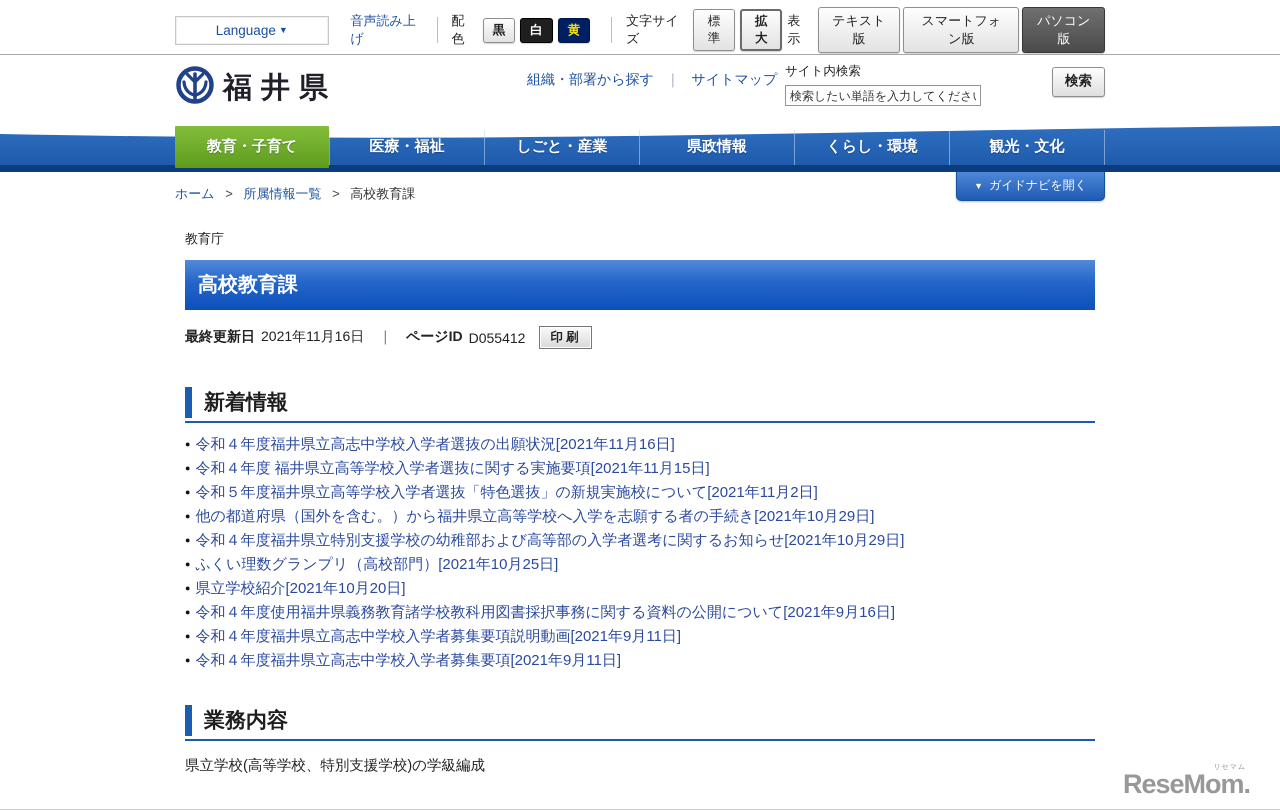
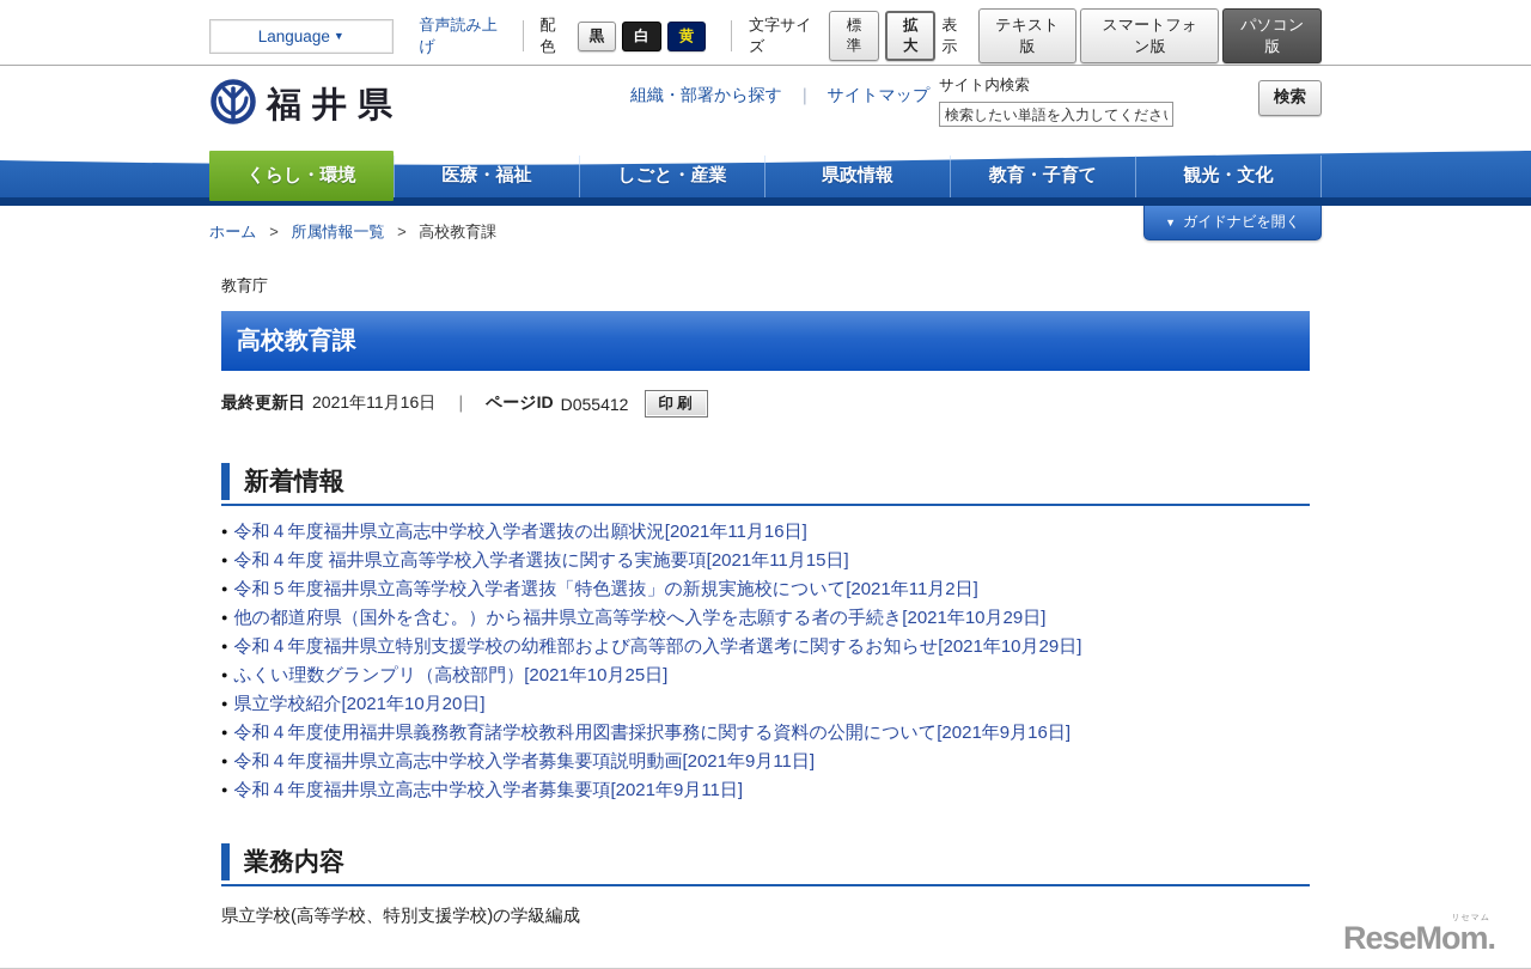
  Language
  ▼
  音声読み上げ
  配色
  黒
  白
  黄
  文字サイズ
  標準
  拡大
  表示
  テキスト版
  スマートフォン版
  パソコン版
  福井県
  組織・部署から探す ｜ サイトマップ
  サイト内検索
  検索したい単語を入力してくださ
  検索
- 教育・子育て
+ くらし・環境
  医療・福祉
  しごと・産業
  県政情報
- くらし・環境
+ 教育・子育て
  観光・文化
  ホーム > 所属情報一覧 > 高校教育課
  ▼ ガイドナビを開く
  教育庁
  高校教育課
  最終更新日
  2021年11月16日
  ｜
  ページID
  D055412
  印刷
  新着情報
  ● 令和４年度福井県立高志中学校入学者選抜の出願状況[2021年11月16日]
  ● 令和４年度 福井県立高等学校入学者選抜に関する実施要項[2021年11月15日]
  ● 令和５年度福井県立高等学校入学者選抜「特色選抜」の新規実施校について[2021年11月2日]
  ● 他の都道府県（国外を含む。）から福井県立高等学校へ入学を志願する者の手続き[2021年10月29日]
  ● 令和４年度福井県立特別支援学校の幼稚部および高等部の入学者選考に関するお知らせ[2021年10月29日]
  ● ふくい理数グランプリ（高校部門）[2021年10月25日]
  ● 県立学校紹介[2021年10月20日]
  ● 令和４年度使用福井県義務教育諸学校教科用図書採択事務に関する資料の公開について[2021年9月16日]
  ● 令和４年度福井県立高志中学校入学者募集要項説明動画[2021年9月11日]
  ● 令和４年度福井県立高志中学校入学者募集要項[2021年9月11日]
  業務内容
  県立学校(高等学校、特別支援学校)の学級編成
  ReseMom.
